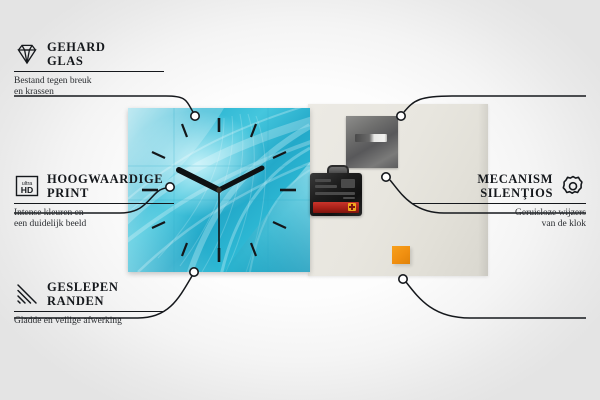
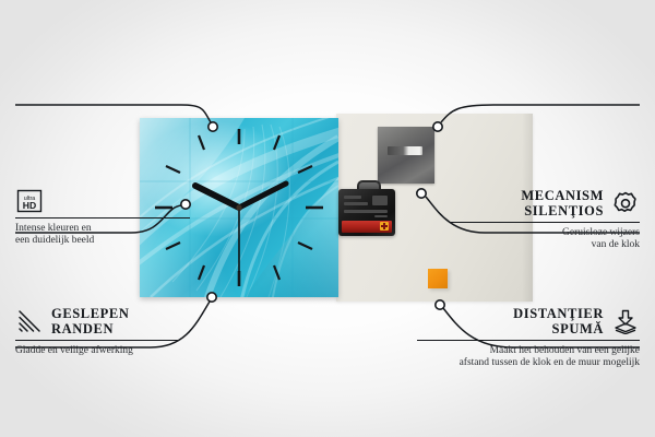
- GEHARD
- GLAS
- Bestand tegen breuk
- en krassen
  HD
- HOOGWAARDIGE
- PRINT
  Intense kleuren en
  een duidelijk beeld
  GESLEPEN
  RANDEN
  Gladde en veilige afwerking
  MECANISM
  SILENŢIOS
  Geruisloze wijzers
  van de klok
+ DISTANŢIER
+ SPUMĂ
+ Maakt het behouden van een gelijke
+ afstand tussen de klok en de muur mogelijk
